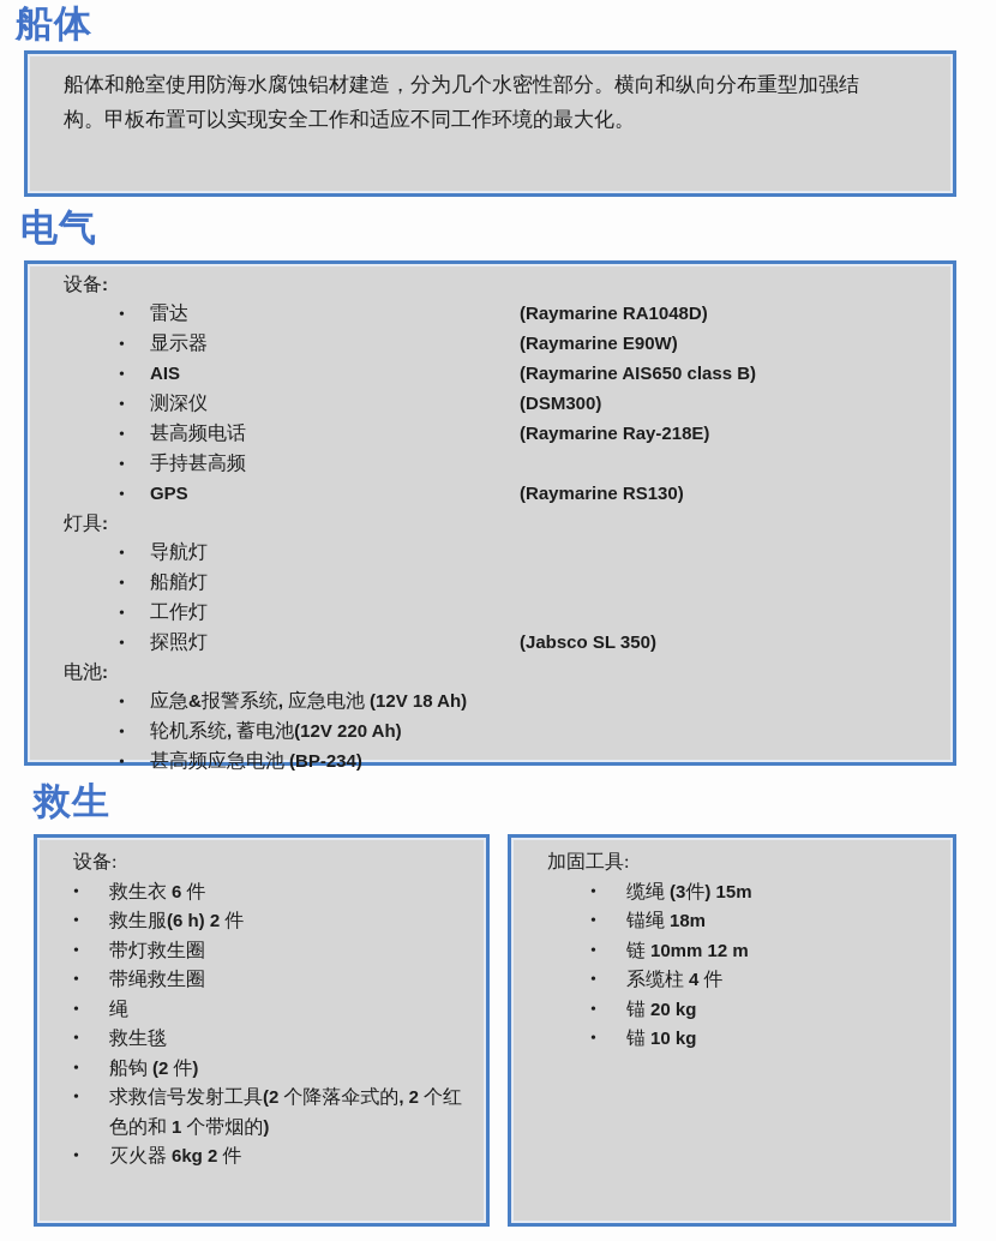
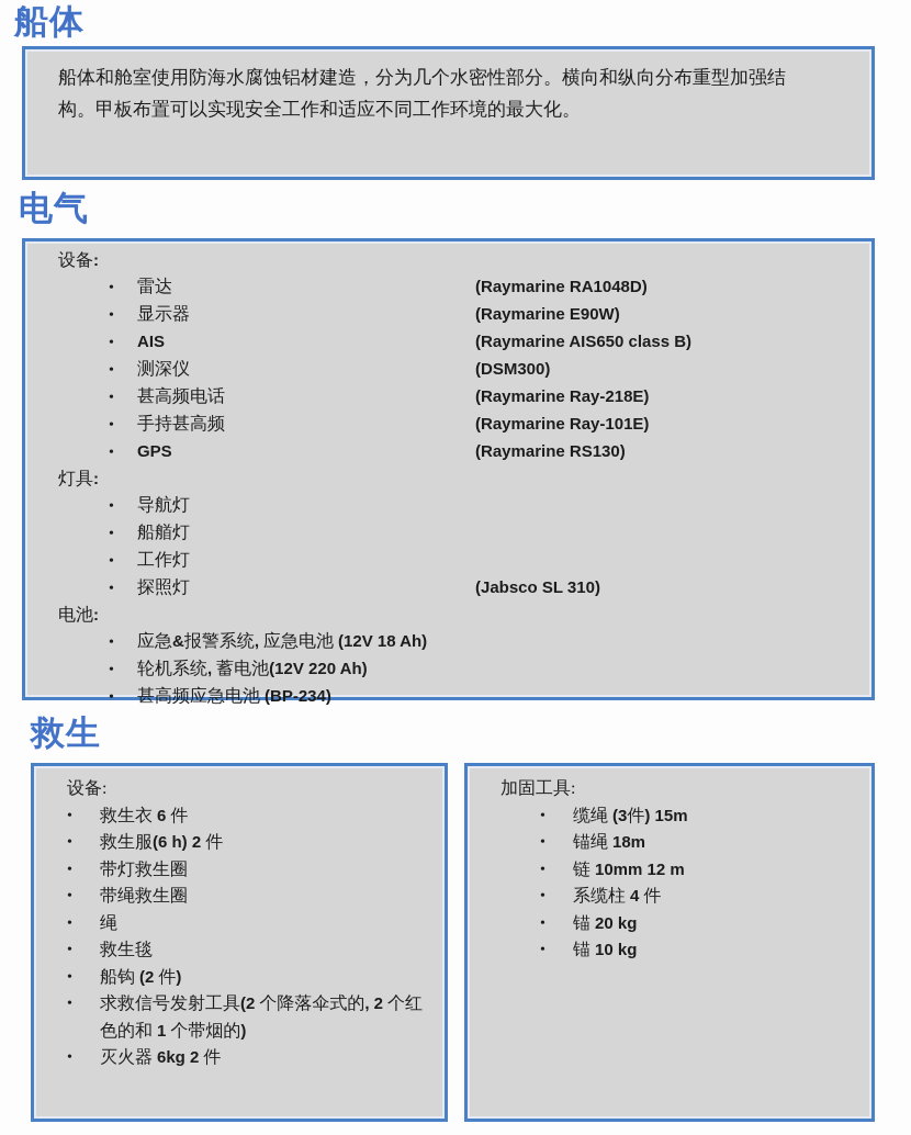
  船体
  船体和舱室使用防海水腐蚀铝材建造，分为几个水密性部分。横向和纵向分布重型加强结构。甲板布置可以实现安全工作和适应不同工作环境的最大化。
  电气
  设备:
  雷达
  (Raymarine RA1048D)
  显示器
  (Raymarine E90W)
  AIS
  (Raymarine AIS650 class B)
  测深仪
  (DSM300)
  甚高频电话
  (Raymarine Ray-218E)
  手持甚高频
+ (Raymarine Ray-101E)
  GPS
  (Raymarine RS130)
  灯具:
  导航灯
  船艏灯
  工作灯
  探照灯
- (Jabsco SL 350)
+ (Jabsco SL 310)
  电池:
  应急&报警系统, 应急电池 (12V 18 Ah)
  轮机系统, 蓄电池(12V 220 Ah)
  甚高频应急电池 (BP-234)
  救生
  设备:
  救生衣 6 件
  救生服(6 h) 2 件
  带灯救生圈
  带绳救生圈
  绳
  救生毯
  船钩 (2 件)
  求救信号发射工具(2 个降落伞式的, 2 个红色的和 1 个带烟的)
  灭火器 6kg 2 件
  加固工具:
  缆绳 (3件) 15m
  锚绳 18m
  链 10mm 12 m
  系缆柱 4 件
  锚 20 kg
  锚 10 kg
